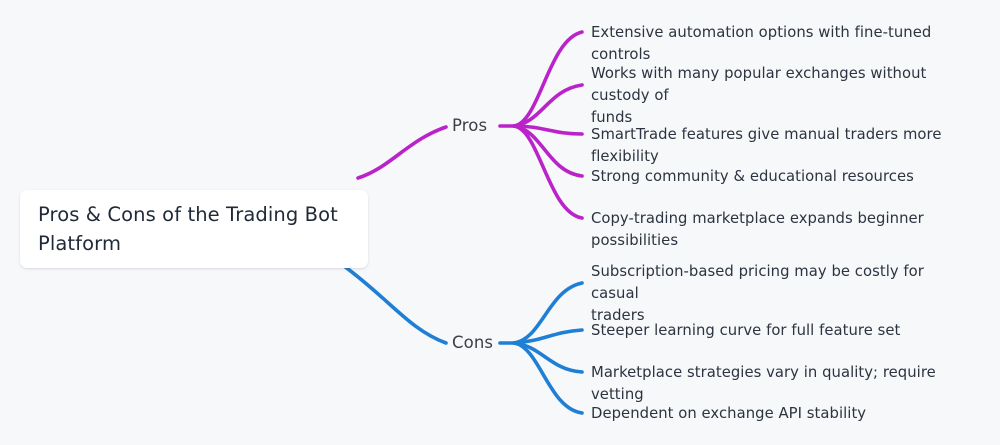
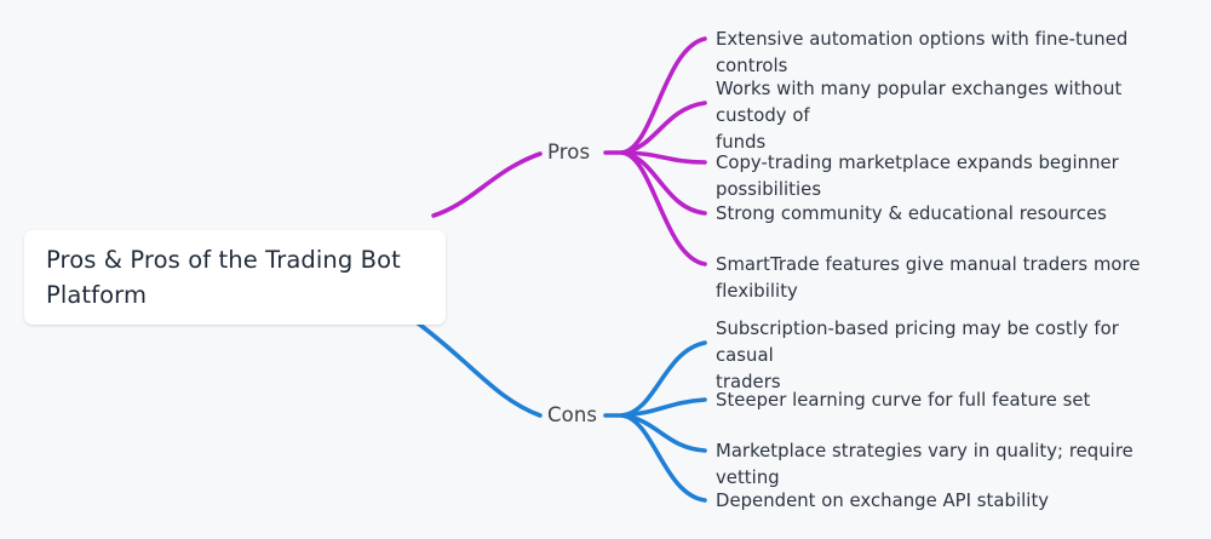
- Pros & Cons of the Trading Bot Platform
+ Pros & Pros of the Trading Bot Platform
  Pros
  Cons
  Extensive automation options with fine-tuned controls
  Works with many popular exchanges without custody of
  funds
- SmartTrade features give manual traders more flexibility
+ Copy-trading marketplace expands beginner possibilities
  Strong community & educational resources
- Copy-trading marketplace expands beginner possibilities
+ SmartTrade features give manual traders more flexibility
  Subscription-based pricing may be costly for casual
  traders
  Steeper learning curve for full feature set
  Marketplace strategies vary in quality; require vetting
  Dependent on exchange API stability
